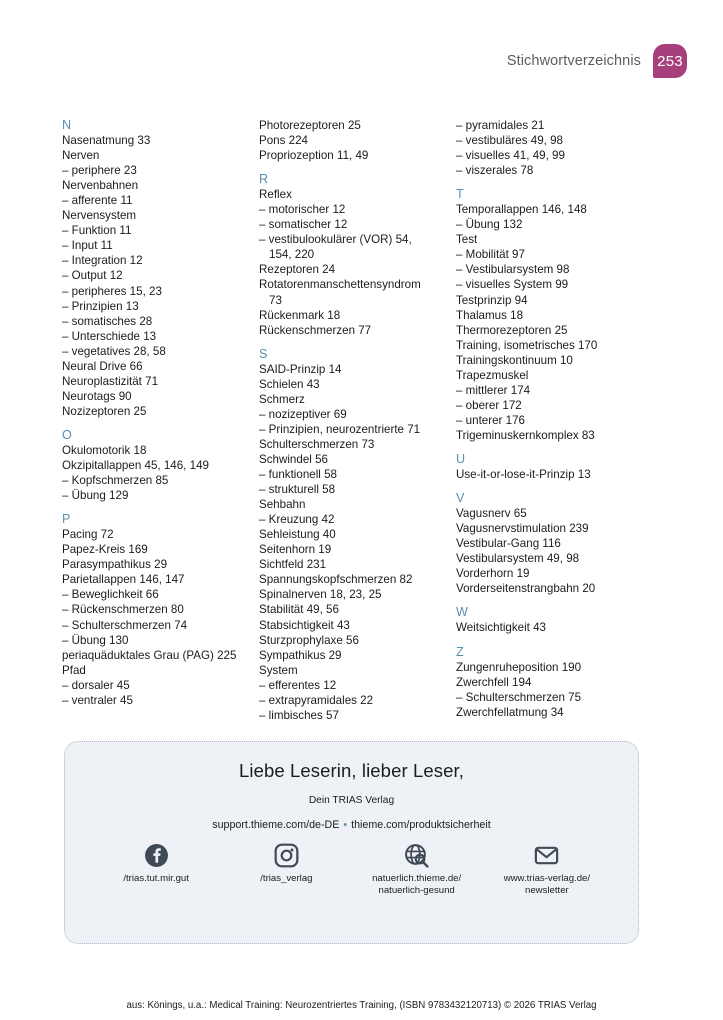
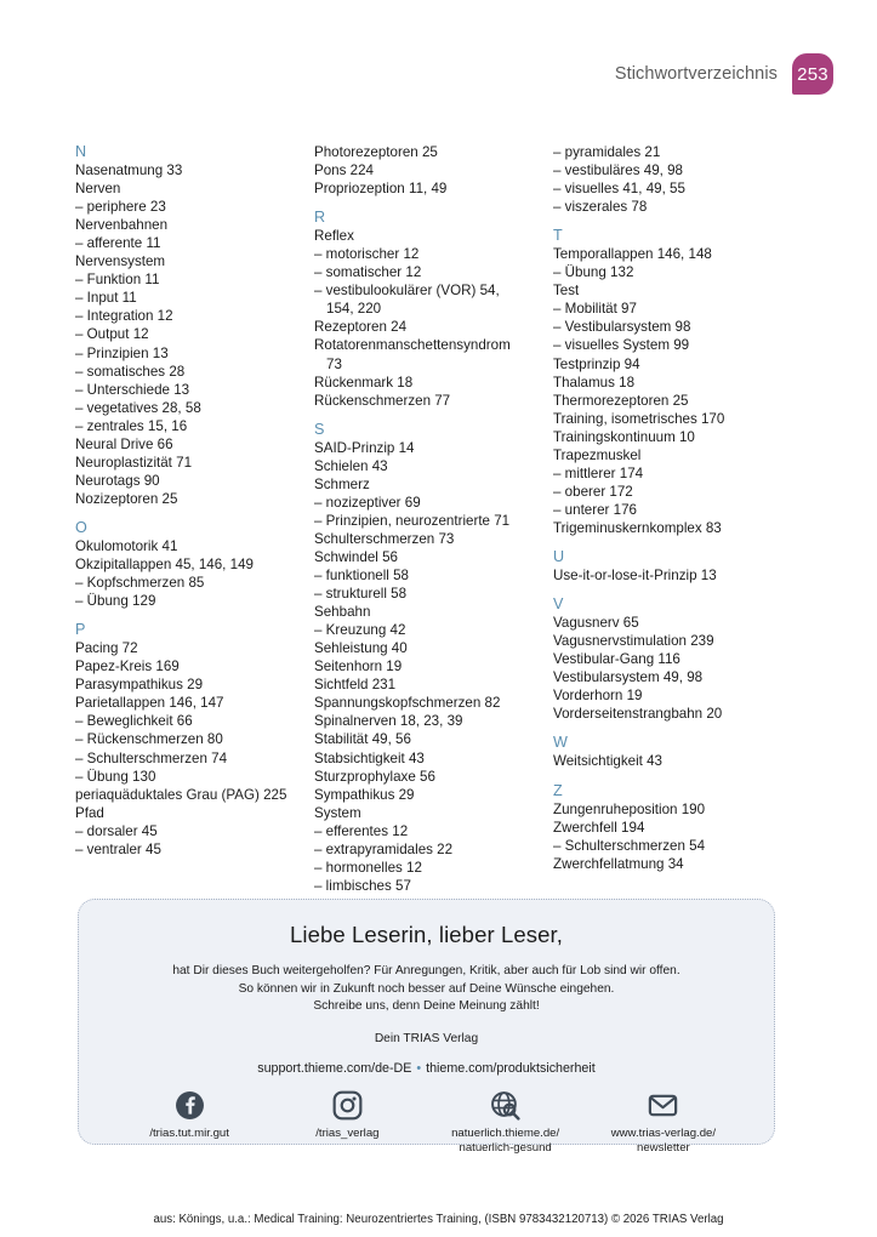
  Stichwortverzeichnis
  253
  N
  Nasenatmung 33
  Nerven
  – periphere 23
  Nervenbahnen
  – afferente 11
  Nervensystem
  – Funktion 11
  – Input 11
  – Integration 12
  – Output 12
- – peripheres 15, 23
  – Prinzipien 13
  – somatisches 28
  – Unterschiede 13
  – vegetatives 28, 58
+ – zentrales 15, 16
  Neural Drive 66
  Neuroplastizität 71
  Neurotags 90
  Nozizeptoren 25
  O
- Okulomotorik 18
+ Okulomotorik 41
  Okzipitallappen 45, 146, 149
  – Kopfschmerzen 85
  – Übung 129
  P
  Pacing 72
  Papez-Kreis 169
  Parasympathikus 29
  Parietallappen 146, 147
  – Beweglichkeit 66
  – Rückenschmerzen 80
  – Schulterschmerzen 74
  – Übung 130
  periaquäduktales Grau (PAG) 225
  Pfad
  – dorsaler 45
  – ventraler 45
  Photorezeptoren 25
  Pons 224
  Propriozeption 11, 49
  R
  Reflex
  – motorischer 12
  – somatischer 12
  – vestibulookulärer (VOR) 54,
  154, 220
  Rezeptoren 24
  Rotatorenmanschettensyndrom
  73
  Rückenmark 18
  Rückenschmerzen 77
  S
  SAID-Prinzip 14
  Schielen 43
  Schmerz
  – nozizeptiver 69
  – Prinzipien, neurozentrierte 71
  Schulterschmerzen 73
  Schwindel 56
  – funktionell 58
  – strukturell 58
  Sehbahn
  – Kreuzung 42
  Sehleistung 40
  Seitenhorn 19
  Sichtfeld 231
  Spannungskopfschmerzen 82
- Spinalnerven 18, 23, 25
+ Spinalnerven 18, 23, 39
  Stabilität 49, 56
  Stabsichtigkeit 43
  Sturzprophylaxe 56
  Sympathikus 29
  System
  – efferentes 12
  – extrapyramidales 22
+ – hormonelles 12
  – limbisches 57
  – pyramidales 21
  – vestibuläres 49, 98
- – visuelles 41, 49, 99
+ – visuelles 41, 49, 55
  – viszerales 78
  T
  Temporallappen 146, 148
  – Übung 132
  Test
  – Mobilität 97
  – Vestibularsystem 98
  – visuelles System 99
  Testprinzip 94
  Thalamus 18
  Thermorezeptoren 25
  Training, isometrisches 170
  Trainingskontinuum 10
  Trapezmuskel
  – mittlerer 174
  – oberer 172
  – unterer 176
  Trigeminuskernkomplex 83
  U
  Use-it-or-lose-it-Prinzip 13
  V
  Vagusnerv 65
  Vagusnervstimulation 239
  Vestibular-Gang 116
  Vestibularsystem 49, 98
  Vorderhorn 19
  Vorderseitenstrangbahn 20
  W
  Weitsichtigkeit 43
  Z
  Zungenruheposition 190
  Zwerchfell 194
- – Schulterschmerzen 75
+ – Schulterschmerzen 54
  Zwerchfellatmung 34
  Liebe Leserin, lieber Leser,
+ hat Dir dieses Buch weitergeholfen? Für Anregungen, Kritik, aber auch für Lob sind wir offen.
+ So können wir in Zukunft noch besser auf Deine Wünsche eingehen.
+ Schreibe uns, denn Deine Meinung zählt!
  Dein TRIAS Verlag
  support.thieme.com/de-DE • thieme.com/produktsicherheit
  /trias.tut.mir.gut
  /trias_verlag
  natuerlich.thieme.de/
  natuerlich-gesund
  www.trias-verlag.de/
  newsletter
  aus: Könings, u.a.: Medical Training: Neurozentriertes Training, (ISBN 9783432120713) © 2026 TRIAS Verlag
